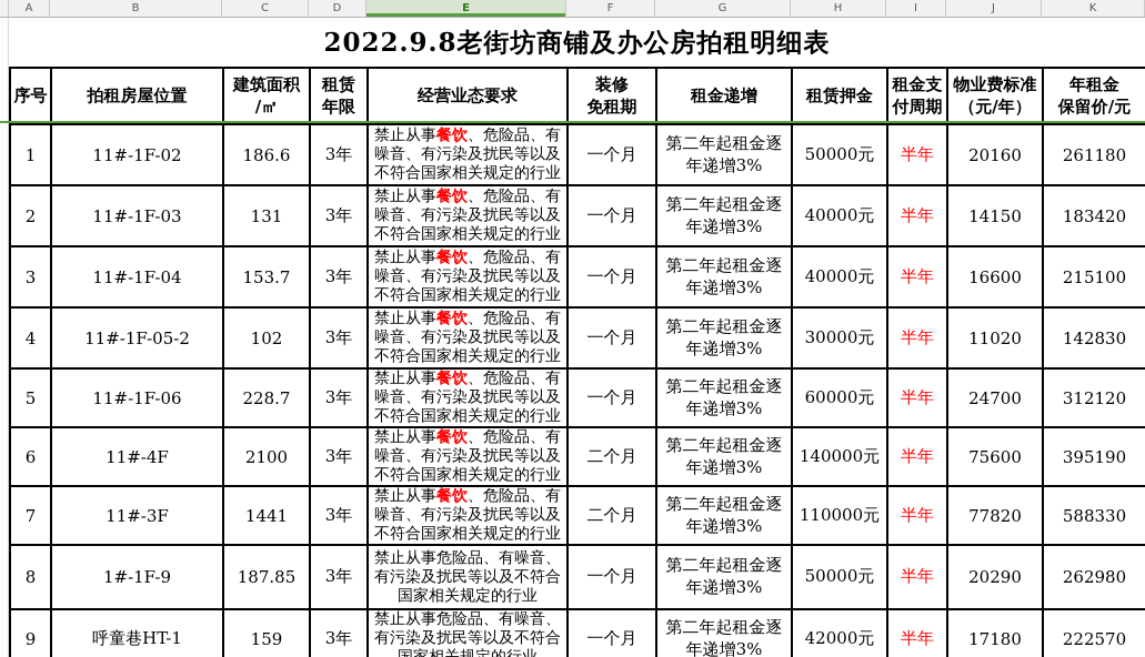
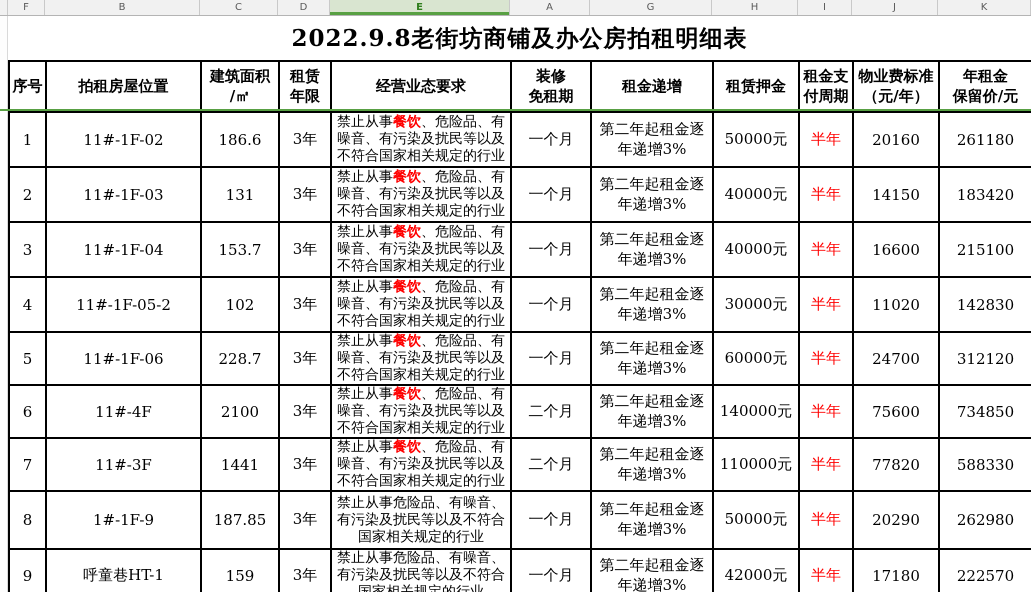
- A
+ F
  B
  C
  D
  E
- F
+ A
  G
  H
  I
  J
  K
  2022.9.8老街坊商铺及办公房拍租明细表
  序号	拍租房屋位置	建筑面积 /㎡	租赁 年限	经营业态要求	装修 免租期	租金递增	租赁押金	租金支 付周期	物业费标准 （元/年）	年租金 保留价/元
  1	11#-1F-02	186.6	3年	禁止从事餐饮、危险品、有噪音、有污染及扰民等以及不符合国家相关规定的行业	一个月	第二年起租金逐年递增3%	50000元	半年	20160	261180
  2	11#-1F-03	131	3年	禁止从事餐饮、危险品、有噪音、有污染及扰民等以及不符合国家相关规定的行业	一个月	第二年起租金逐年递增3%	40000元	半年	14150	183420
  3	11#-1F-04	153.7	3年	禁止从事餐饮、危险品、有噪音、有污染及扰民等以及不符合国家相关规定的行业	一个月	第二年起租金逐年递增3%	40000元	半年	16600	215100
  4	11#-1F-05-2	102	3年	禁止从事餐饮、危险品、有噪音、有污染及扰民等以及不符合国家相关规定的行业	一个月	第二年起租金逐年递增3%	30000元	半年	11020	142830
  5	11#-1F-06	228.7	3年	禁止从事餐饮、危险品、有噪音、有污染及扰民等以及不符合国家相关规定的行业	一个月	第二年起租金逐年递增3%	60000元	半年	24700	312120
- 6	11#-4F	2100	3年	禁止从事餐饮、危险品、有噪音、有污染及扰民等以及不符合国家相关规定的行业	二个月	第二年起租金逐年递增3%	140000元	半年	75600	395190
+ 6	11#-4F	2100	3年	禁止从事餐饮、危险品、有噪音、有污染及扰民等以及不符合国家相关规定的行业	二个月	第二年起租金逐年递增3%	140000元	半年	75600	734850
  7	11#-3F	1441	3年	禁止从事餐饮、危险品、有噪音、有污染及扰民等以及不符合国家相关规定的行业	二个月	第二年起租金逐年递增3%	110000元	半年	77820	588330
  8	1#-1F-9	187.85	3年	禁止从事危险品、有噪音、有污染及扰民等以及不符合国家相关规定的行业	一个月	第二年起租金逐年递增3%	50000元	半年	20290	262980
  9	呼童巷HT-1	159	3年	禁止从事危险品、有噪音、有污染及扰民等以及不符合	一个月	第二年起租金逐年递增3%	42000元	半年	17180	222570
